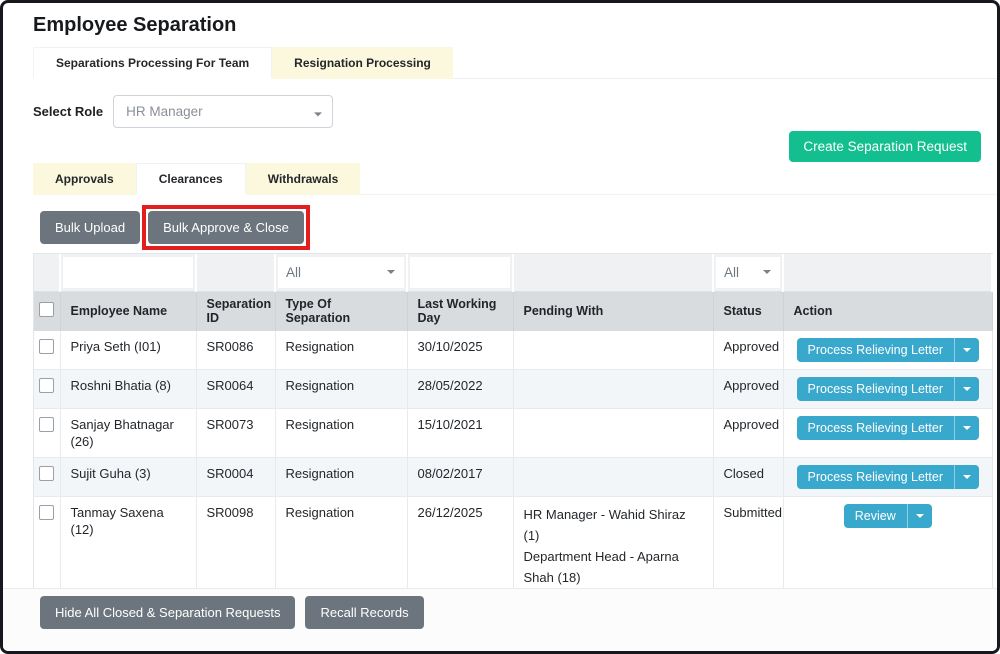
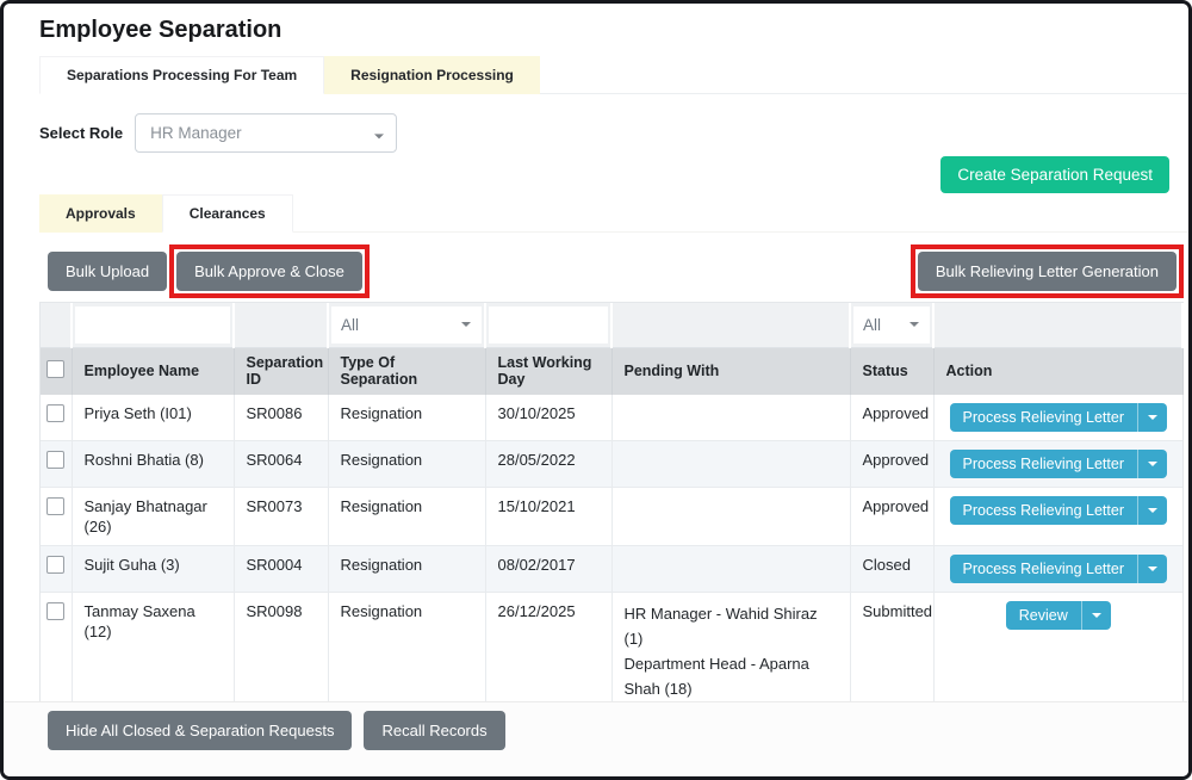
  Employee Separation
  Separations Processing For Team
  Resignation Processing
  Select Role
  HR Manager
  Create Separation Request
  Approvals
  Clearances
- Withdrawals
  Bulk Upload
  Bulk Approve & Close
+ Bulk Relieving Letter Generation
  			All			All
  	Employee Name	Separation ID	Type Of Separation	Last Working Day	Pending With	Status	Action
  	Priya Seth (I01)	SR0086	Resignation	30/10/2025		Approved	Process Relieving Letter
  	Roshni Bhatia (8)	SR0064	Resignation	28/05/2022		Approved	Process Relieving Letter
  	Sanjay Bhatnagar (26)	SR0073	Resignation	15/10/2021		Approved	Process Relieving Letter
  	Sujit Guha (3)	SR0004	Resignation	08/02/2017		Closed	Process Relieving Letter
  	Tanmay Saxena (12)	SR0098	Resignation	26/12/2025	HR Manager - Wahid Shiraz (1)Department Head - Aparna Shah (18)	Submitted	Review
  Hide All Closed & Separation Requests
  Recall Records
